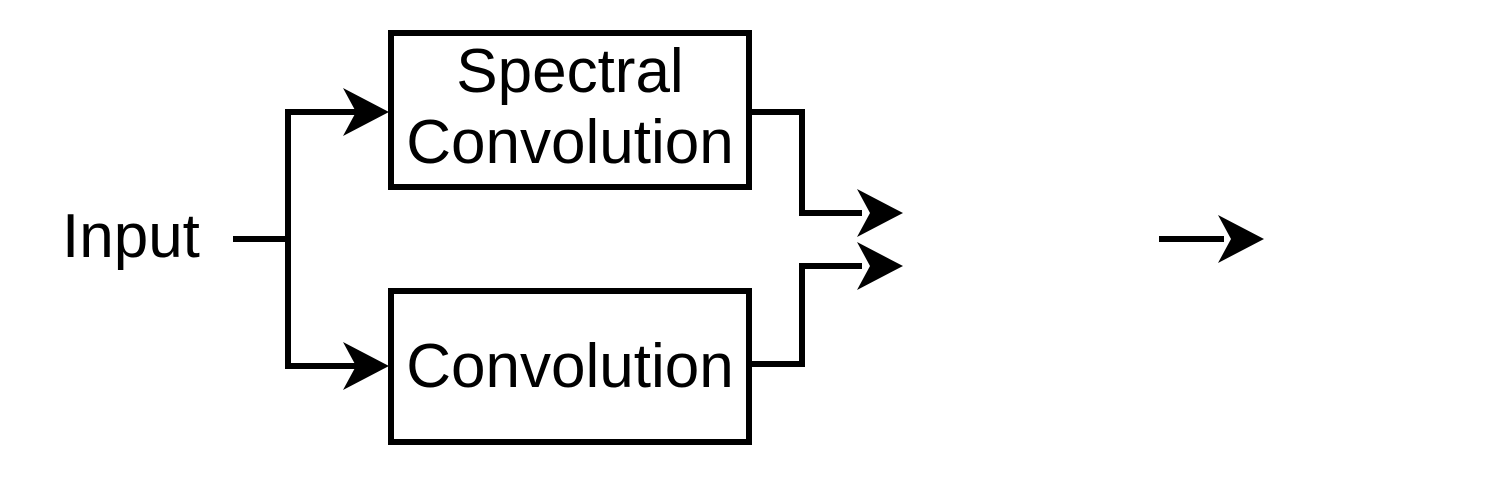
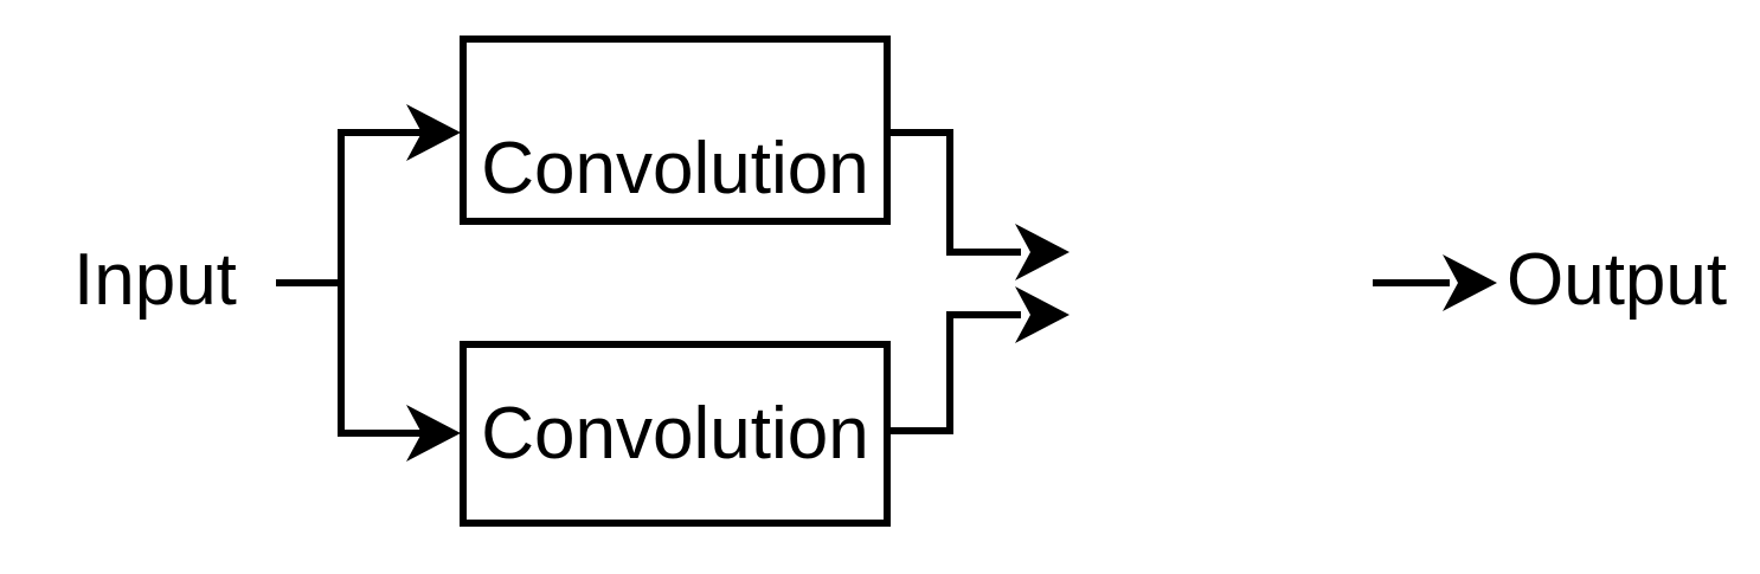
  Input
- Spectral
  Convolution
  Convolution
+ Output
